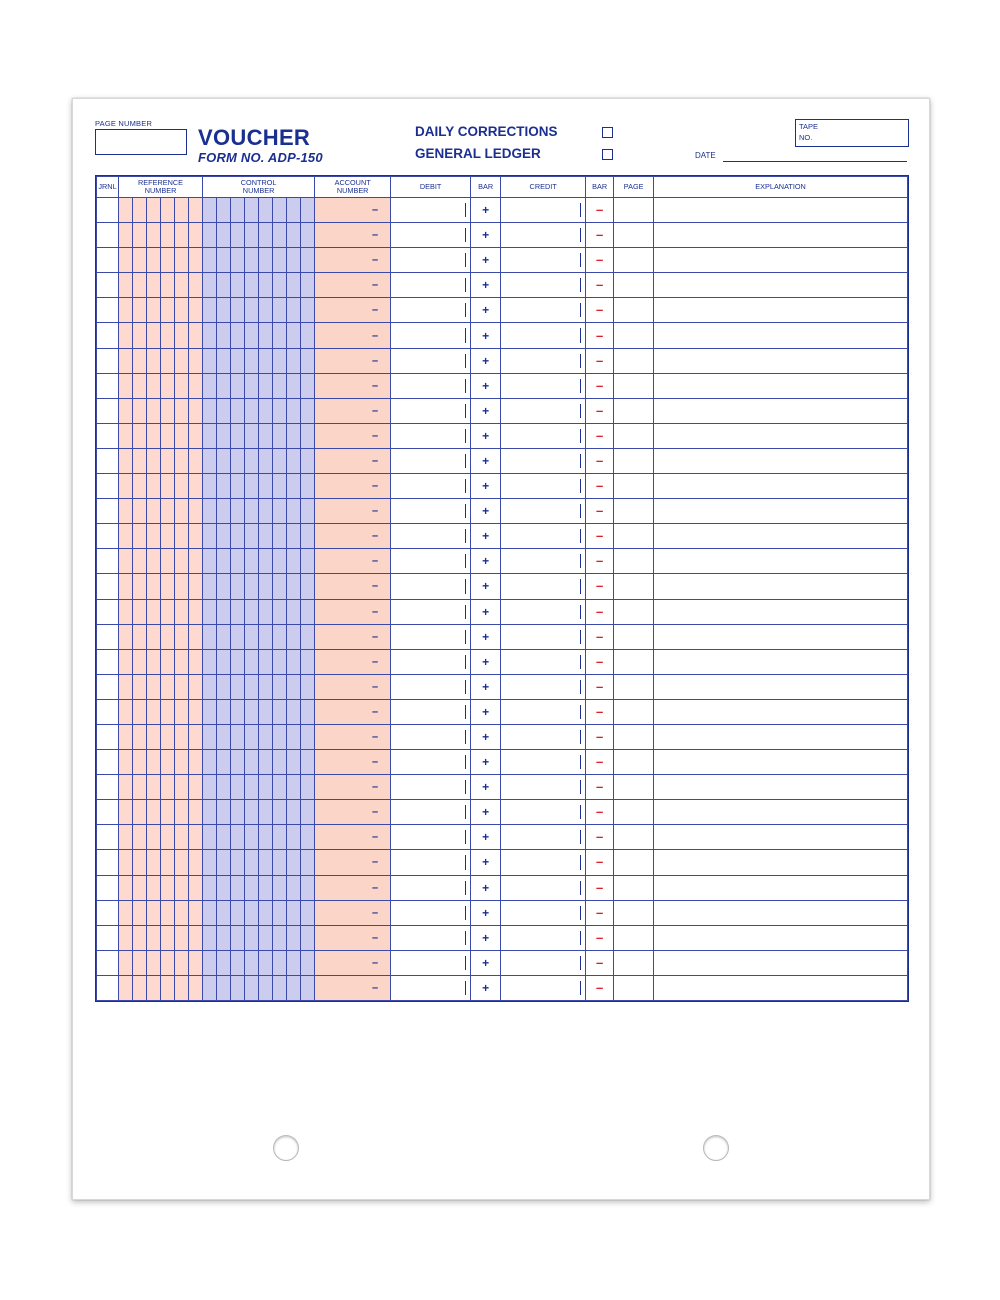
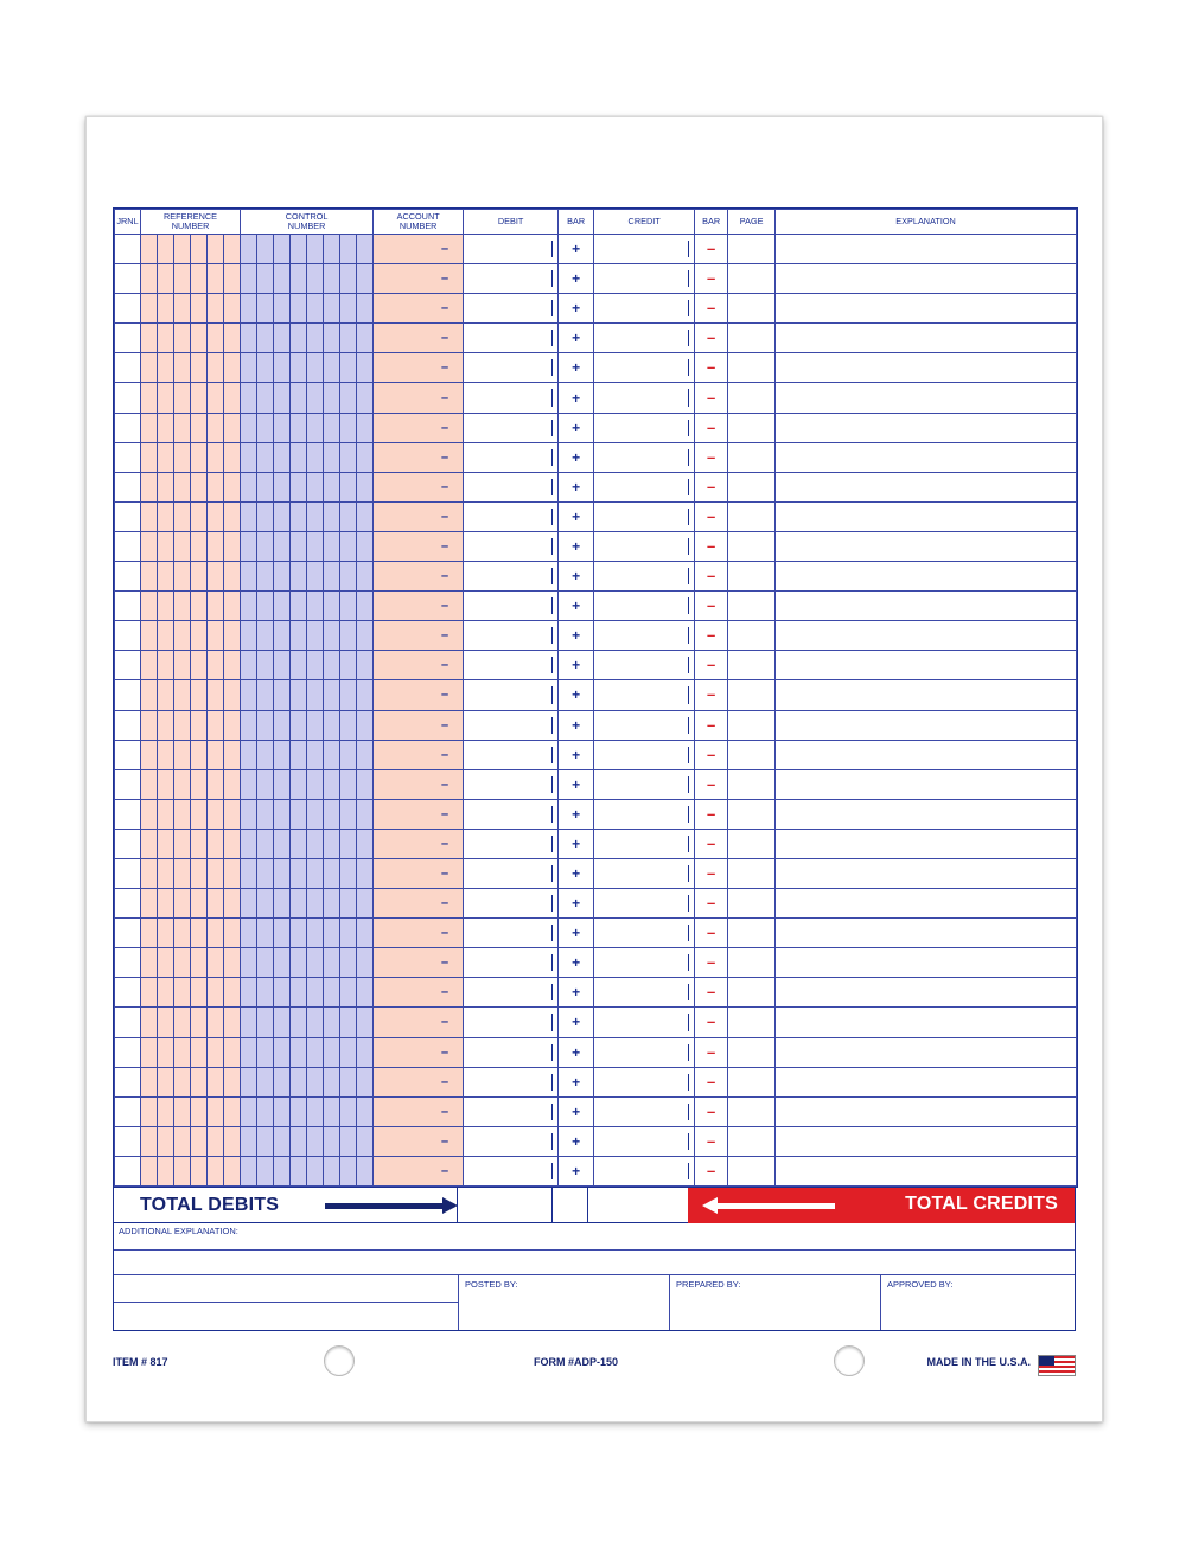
- PAGE NUMBER
- VOUCHER
- FORM NO. ADP-150
- DAILY CORRECTIONS
- GENERAL LEDGER
- TAPE
- NO.
- DATE
  JRNL	REFERENCE NUMBER	CONTROL NUMBER	ACCOUNT NUMBER	DEBIT	BAR	CREDIT	BAR	PAGE	EXPLANATION
  															–		+		–
  															–		+		–
  															–		+		–
  															–		+		–
  															–		+		–
  															–		+		–
  															–		+		–
  															–		+		–
  															–		+		–
  															–		+		–
  															–		+		–
  															–		+		–
  															–		+		–
  															–		+		–
  															–		+		–
  															–		+		–
  															–		+		–
  															–		+		–
  															–		+		–
  															–		+		–
  															–		+		–
  															–		+		–
  															–		+		–
  															–		+		–
  															–		+		–
  															–		+		–
  															–		+		–
  															–		+		–
  															–		+		–
  															–		+		–
  															–		+		–
  															–		+		–
+ TOTAL DEBITS
+ TOTAL CREDITS
+ ADDITIONAL EXPLANATION:
+ POSTED BY:
+ PREPARED BY:
+ APPROVED BY:
+ ITEM # 817
+ FORM #ADP-150
+ MADE IN THE U.S.A.
